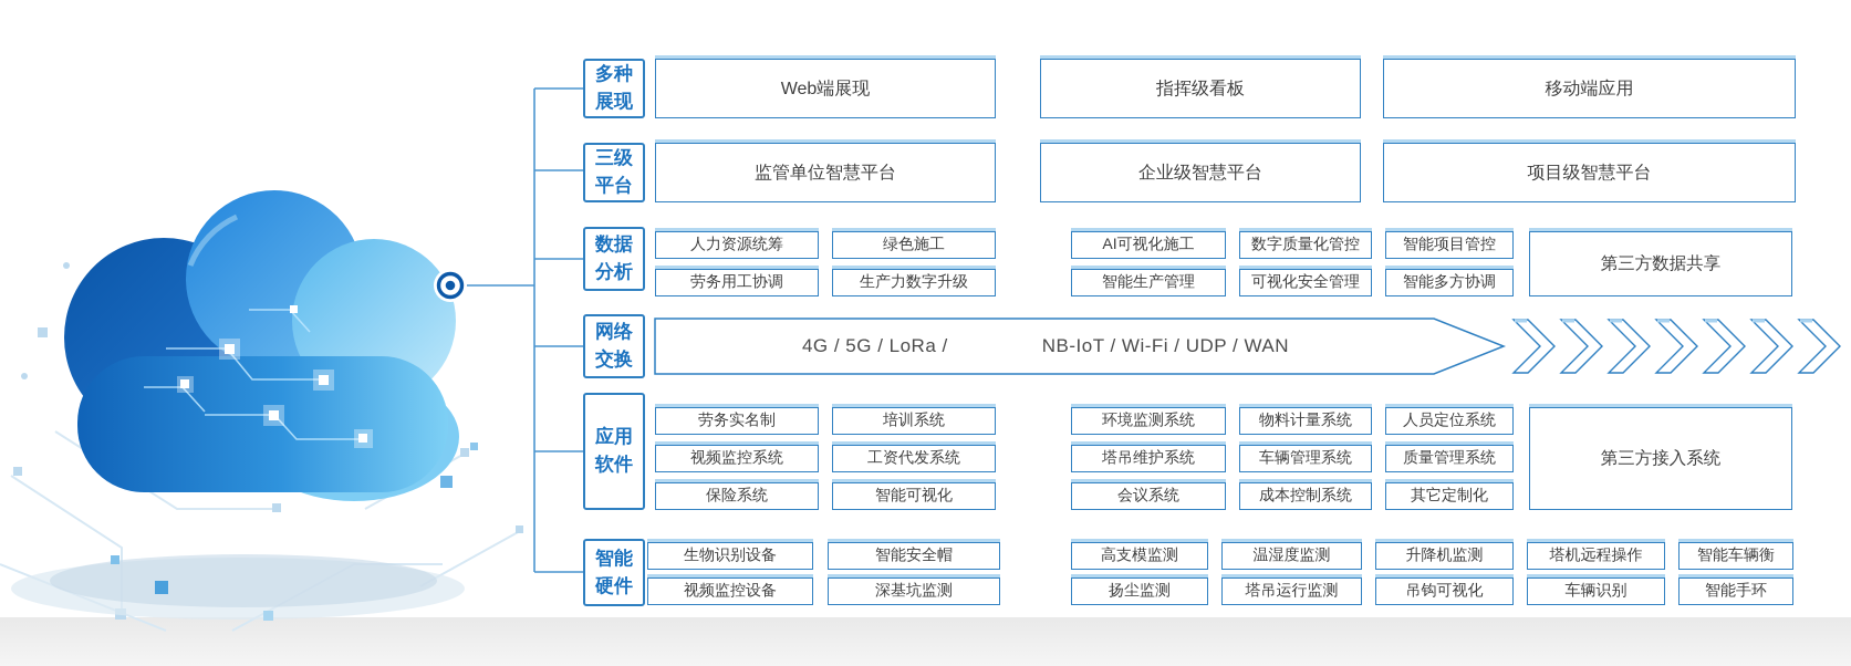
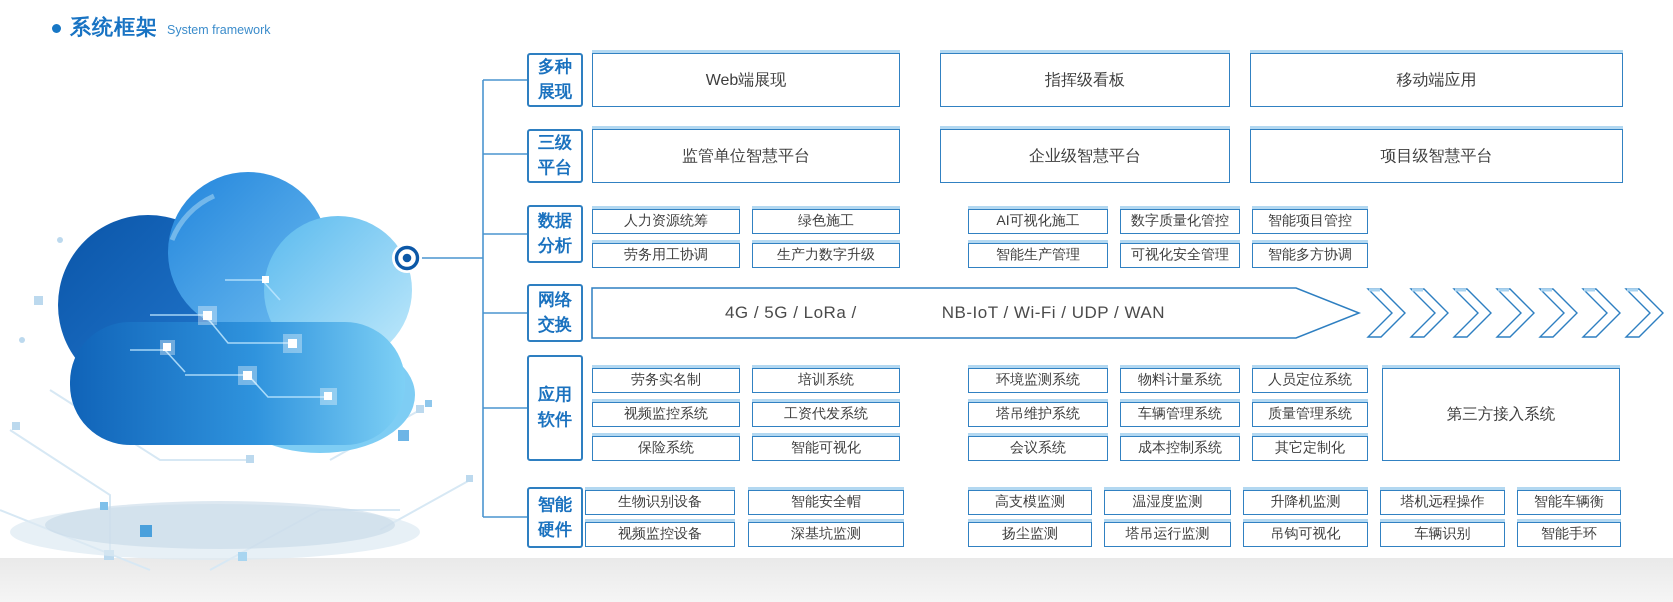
+ 系统框架
+ System framework
  多种
  展现
  三级
  平台
  数据
  分析
  网络
  交换
  应用
  软件
  智能
  硬件
  Web端展现
  指挥级看板
  移动端应用
  监管单位智慧平台
  企业级智慧平台
  项目级智慧平台
  人力资源统筹
  绿色施工
  AI可视化施工
  数字质量化管控
  智能项目管控
  劳务用工协调
  生产力数字升级
  智能生产管理
  可视化安全管理
  智能多方协调
- 第三方数据共享
  4G / 5G / LoRa /
  NB-IoT / Wi-Fi / UDP / WAN
  劳务实名制
  培训系统
  环境监测系统
  物料计量系统
  人员定位系统
  视频监控系统
  工资代发系统
  塔吊维护系统
  车辆管理系统
  质量管理系统
  保险系统
  智能可视化
  会议系统
  成本控制系统
  其它定制化
  第三方接入系统
  生物识别设备
  智能安全帽
  高支模监测
  温湿度监测
  升降机监测
  塔机远程操作
  智能车辆衡
  视频监控设备
  深基坑监测
  扬尘监测
  塔吊运行监测
  吊钩可视化
  车辆识别
  智能手环
